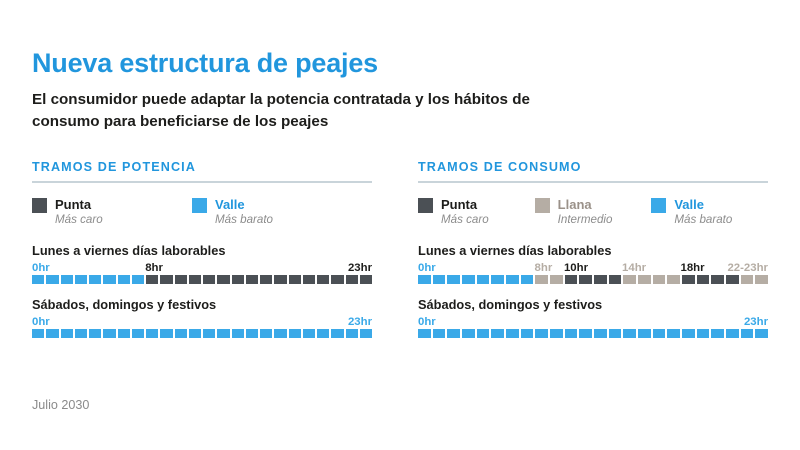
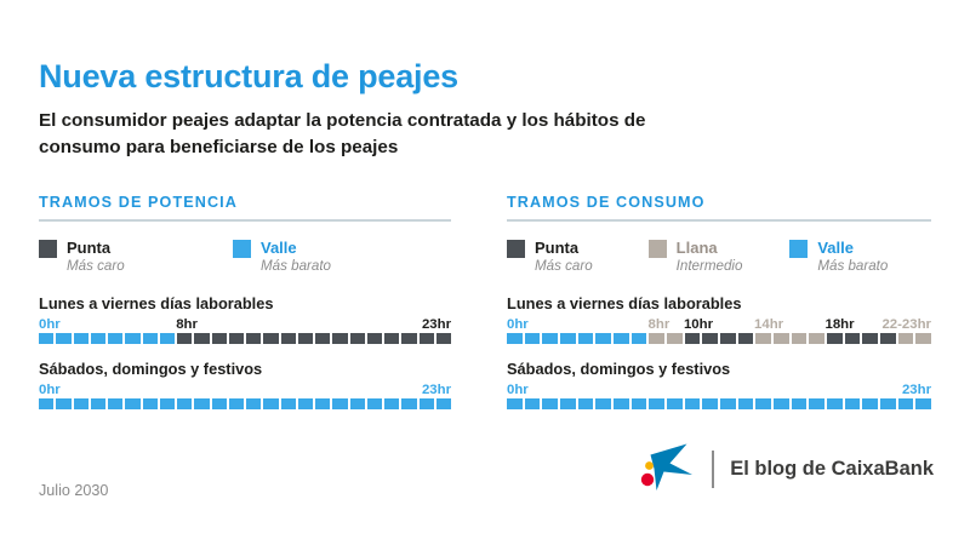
  Nueva estructura de peajes
- El consumidor puede adaptar la potencia contratada y los hábitos de consumo para beneficiarse de los peajes
+ El consumidor peajes adaptar la potencia contratada y los hábitos de consumo para beneficiarse de los peajes
  TRAMOS DE POTENCIA
  Punta
  Más caro
  Valle
  Más barato
  Lunes a viernes días laborables
  0hr
  8hr
  23hr
  Sábados, domingos y festivos
  0hr
  23hr
  TRAMOS DE CONSUMO
  Punta
  Más caro
  Llana
  Intermedio
  Valle
  Más barato
  Lunes a viernes días laborables
  0hr
  8hr
  10hr
  14hr
  18hr
  22-23hr
  Sábados, domingos y festivos
  0hr
  23hr
  Julio 2030
+ El blog de CaixaBank
